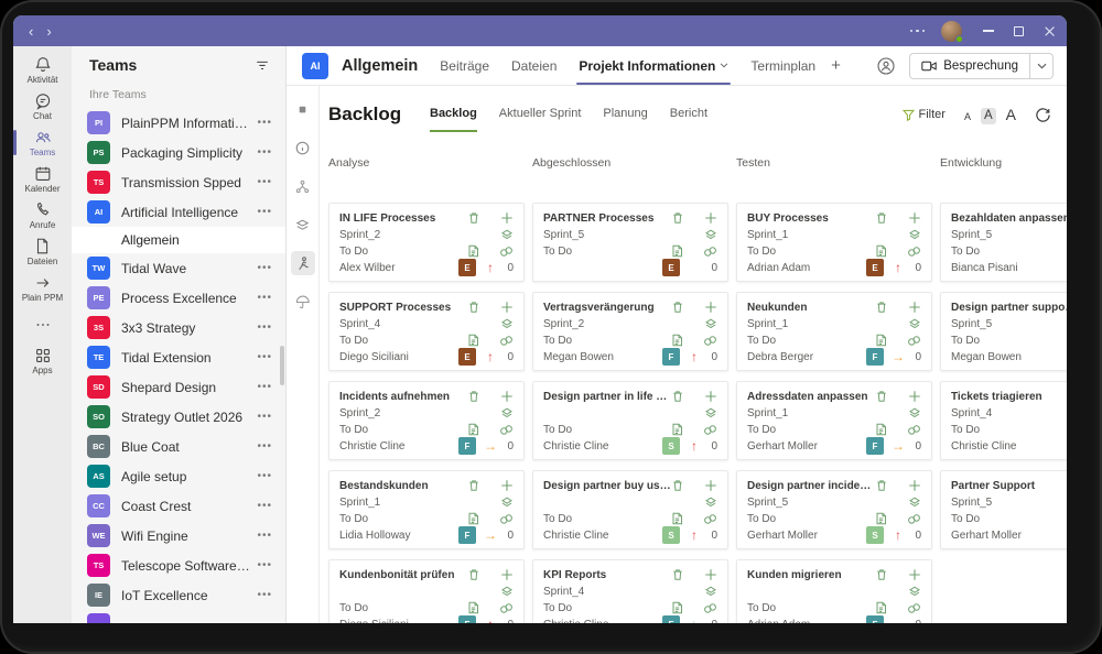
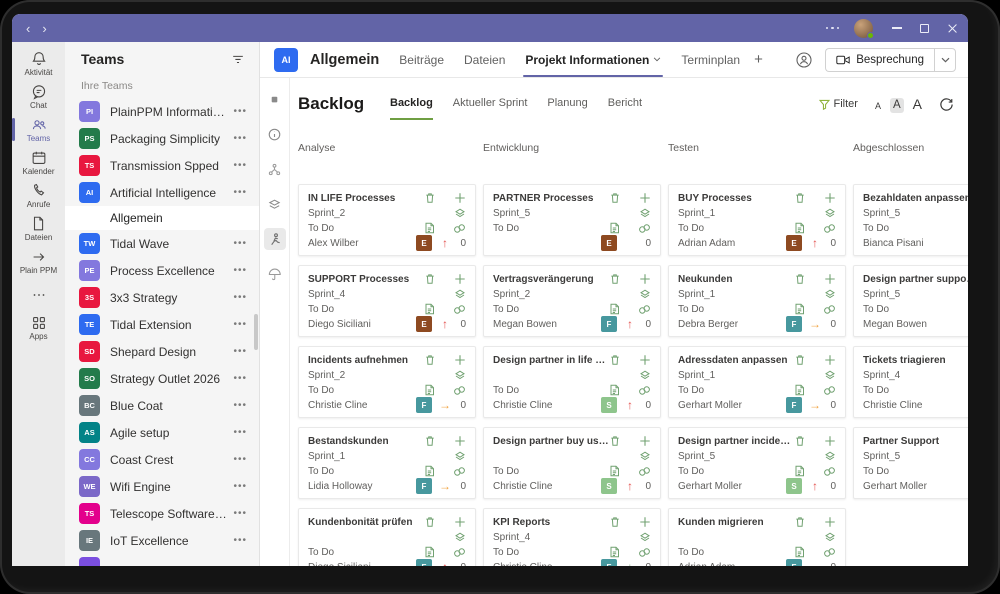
  ‹
  ›
  Aktivität
  Chat
  Teams
  Kalender
  Anrufe
  Dateien
  Plain PPM
  Apps
  Teams
  Ihre Teams
  PI
  PlainPPM Informatione
  •••
  PS
  Packaging Simplicity
  •••
  TS
  Transmission Spped
  •••
  AI
  Artificial Intelligence
  •••
  Allgemein
  TW
  Tidal Wave
  •••
  PE
  Process Excellence
  •••
  3S
  3x3 Strategy
  •••
  TE
  Tidal Extension
  •••
  SD
  Shepard Design
  •••
  SO
  Strategy Outlet 2026
  •••
  BC
  Blue Coat
  •••
  AS
  Agile setup
  •••
  CC
  Coast Crest
  •••
  WE
  Wifi Engine
  •••
  TS
  •••
  IE
  IoT Excellence
  •••
  AI
  Allgemein
  Beiträge
  Dateien
  Projekt Informationen
  Terminplan
  +
  Besprechung
  Backlog
  Backlog
  Aktueller Sprint
  Planung
  Bericht
  Filter
  A
  A
  A
  Analyse
- Abgeschlossen
+ Entwicklung
  Testen
- Entwicklung
+ Abgeschlossen
  IN LIFE Processes
  Sprint_2
  To Do
  Alex Wilber
  E
  ↑
  0
  SUPPORT Processes
  Sprint_4
  To Do
  Diego Siciliani
  E
  ↑
  0
  Incidents aufnehmen
  Sprint_2
  To Do
  Christie Cline
  F
  →
  0
  Bestandskunden
  Sprint_1
  To Do
  Lidia Holloway
  F
  →
  0
  Kundenbonität prüfen
  To Do
  PARTNER Processes
  Sprint_5
  To Do
  E
  0
  Vertragsverängerung
  Sprint_2
  To Do
  Megan Bowen
  F
  ↑
  0
  Design partner in life us
  To Do
  Christie Cline
  S
  ↑
  0
  Design partner buy user
  To Do
  Christie Cline
  S
  ↑
  0
  KPI Reports
  Sprint_4
  To Do
  BUY Processes
  Sprint_1
  To Do
  Adrian Adam
  E
  ↑
  0
  Neukunden
  Sprint_1
  To Do
  Debra Berger
  F
  →
  0
  Adressdaten anpassen
  Sprint_1
  To Do
  Gerhart Moller
  F
  →
  0
  Sprint_5
  To Do
  Gerhart Moller
  S
  ↑
  0
  Kunden migrieren
  To Do
  Bezahldaten anpassen
  Sprint_5
  To Do
  Bianca Pisani
  Sprint_5
  To Do
  Megan Bowen
  Tickets triagieren
  Sprint_4
  To Do
  Christie Cline
  Partner Support
  Sprint_5
  To Do
  Gerhart Moller
